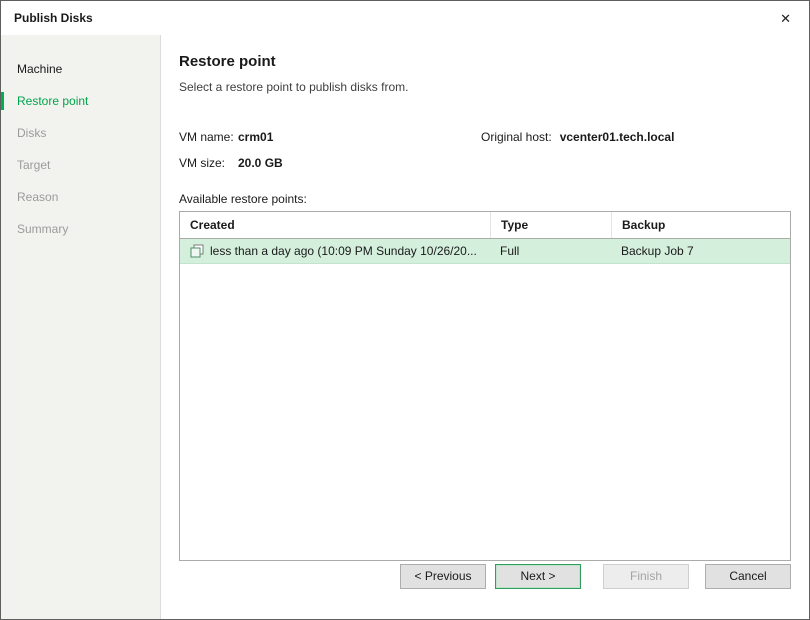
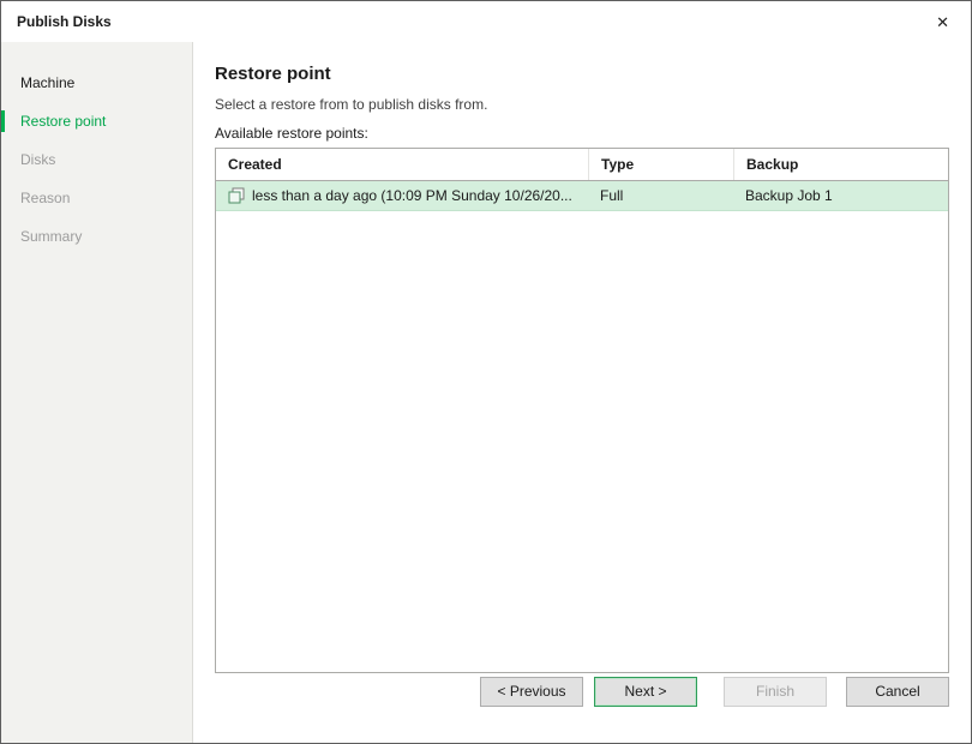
  Publish Disks
  ✕
  Machine
  Restore point
  Disks
- Target
  Reason
  Summary
  Restore point
- Select a restore point to publish disks from.
+ Select a restore from to publish disks from.
- VM name:
- crm01
- Original host:
- vcenter01.tech.local
- VM size:
- 20.0 GB
  Available restore points:
  Created
  Type
  Backup
  less than a day ago (10:09 PM Sunday 10/26/20...
  Full
- Backup Job 7
+ Backup Job 1
  < Previous
  Next >
  Finish
  Cancel
